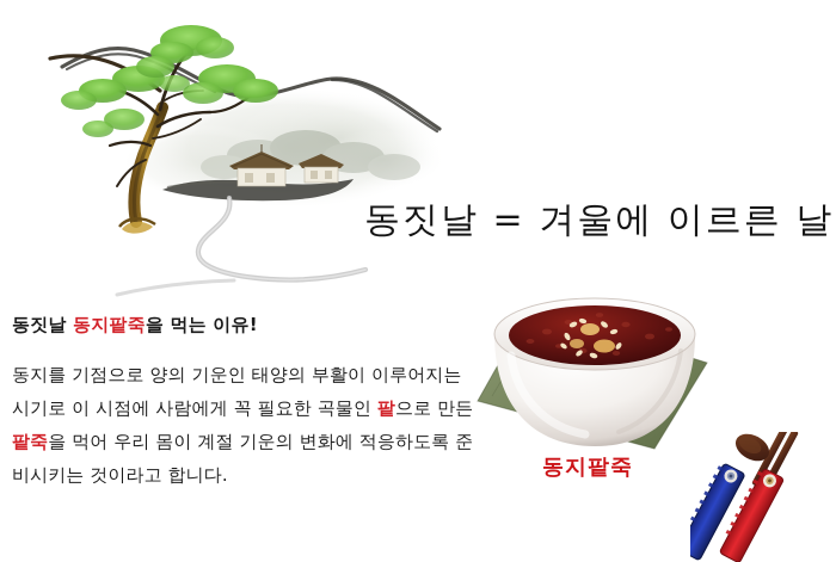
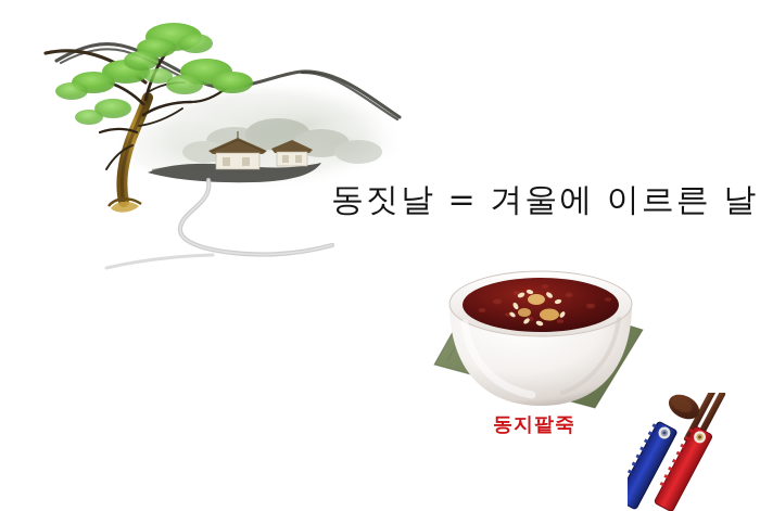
  동짓날 = 겨울에 이르른 날
- 동짓날 동지팥죽을 먹는 이유!
- 동지를 기점으로 양의 기운인 태양의 부활이 이루어지는 시기로 이 시점에 사람에게 꼭 필요한 곡물인 팥으로 만든 팥죽을 먹어 우리 몸이 계절 기운의 변화에 적응하도록 준비시키는 것이라고 합니다.
  동지팥죽
